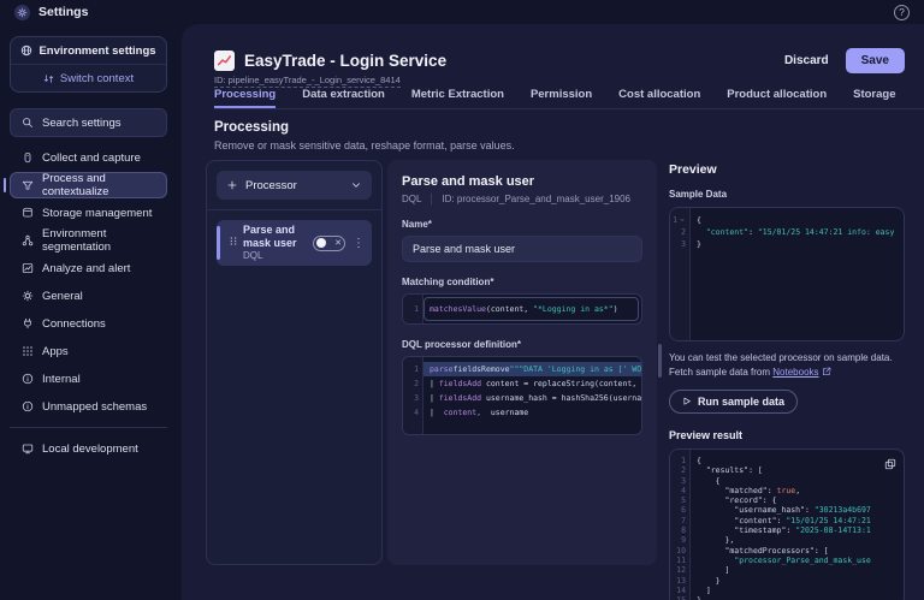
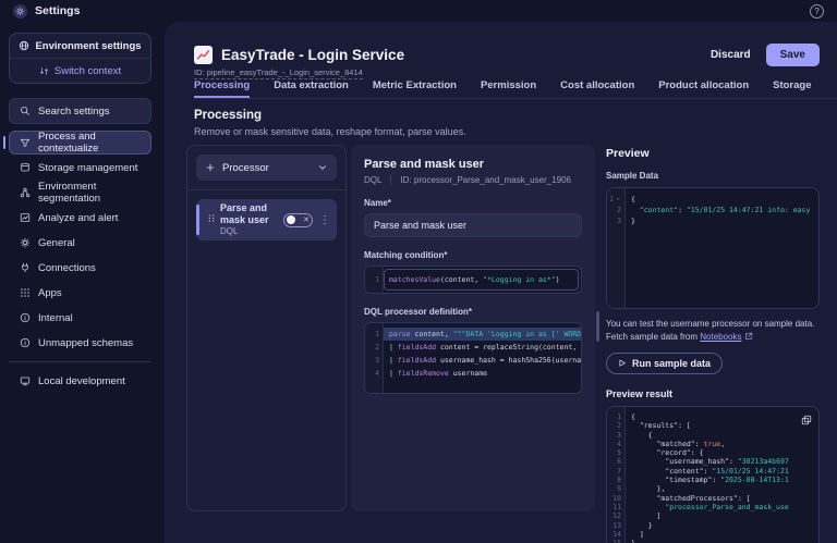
  Settings
  ?
  Environment settings
  Switch context
  Search settings
- Collect and capture
  Process and contextualize
  Storage management
  Environment segmentation
  Analyze and alert
  General
  Connections
  Apps
  Internal
  Unmapped schemas
  Local development
  EasyTrade - Login Service
  Discard
  Save
  ID: pipeline_easyTrade_-_Login_service_8414
  Processing
  Data extraction
  Metric Extraction
  Permission
  Cost allocation
  Product allocation
  Storage
  Processing
  Remove or mask sensitive data, reshape format, parse values.
  Processor
  Parse and mask user
  DQL
  ⋮
  Parse and mask user
  DQL
  │
  ID: processor_Parse_and_mask_user_1906
  Name*
  Parse and mask user
  Matching condition*
  1
  matchesValue(content, "*Logging in as*")
  DQL processor definition*
  1
  2
  3
  4
- parsefieldsRemove"""DATA 'Logging in as [' WO
+ parse content, """DATA 'Logging in as [' WORD
  | fieldsAdd content = replaceString(content,
  | fieldsAdd username_hash = hashSha256(userna
- | content, username
+ | fieldsRemove username
  Preview
  Sample Data
  1
  2
  3
  {
  "content": "15/01/25 14:47:21 info: easy
  }
- You can test the selected processor on sample data.
+ You can test the username processor on sample data.
  Fetch sample data from Notebooks
  Run sample data
  Preview result
  1
  2
  3
  4
  5
  6
  7
  8
  9
  10
  11
  12
  13
  14
  {
  "results": [
  {
  "matched": true,
  "record": {
  "username_hash": "30213a4b697
  "content": "15/01/25 14:47:21
  "timestamp": "2025-08-14T13:1
  },
  "matchedProcessors": [
  "processor_Parse_and_mask_use
  ]
  }
  ]
